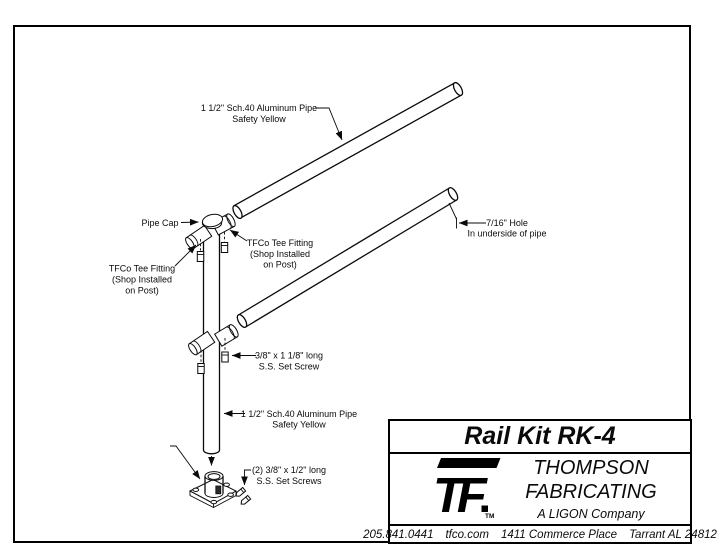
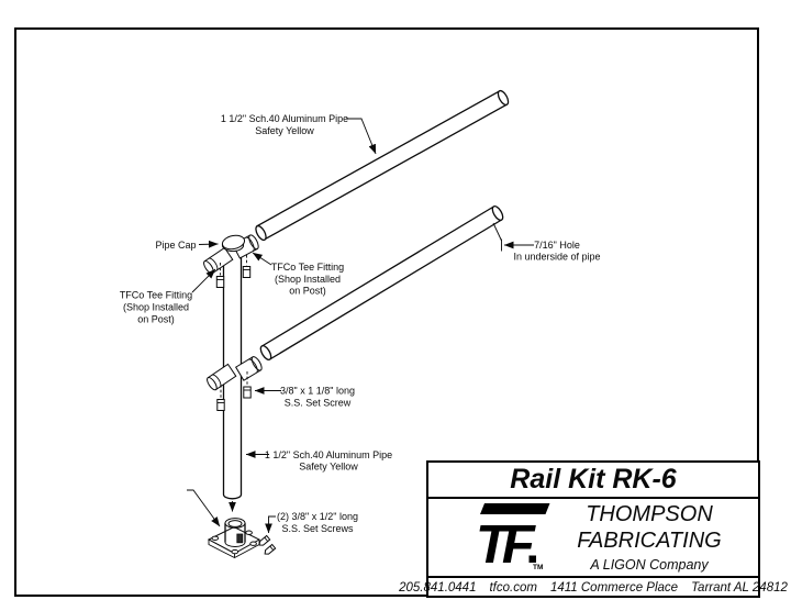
  1 1/2" Sch.40 Aluminum Pipe
  Safety Yellow
  7/16" Hole
  In underside of pipe
  Pipe Cap
  TFCo Tee Fitting
  (Shop Installed
  on Post)
  TFCo Tee Fitting
  (Shop Installed
  on Post)
  3/8" x 1 1/8" long
  S.S. Set Screw
  1 1/2" Sch.40 Aluminum Pipe
  Safety Yellow
  (2) 3/8" x 1/2" long
  S.S. Set Screws
- Rail Kit RK-4
+ Rail Kit RK-6
  TF
  THOMPSON
  FABRICATING
  A LIGON Company
  205.841.0441
  tfco.com
  1411 Commerce Place
  Tarrant AL 24812
